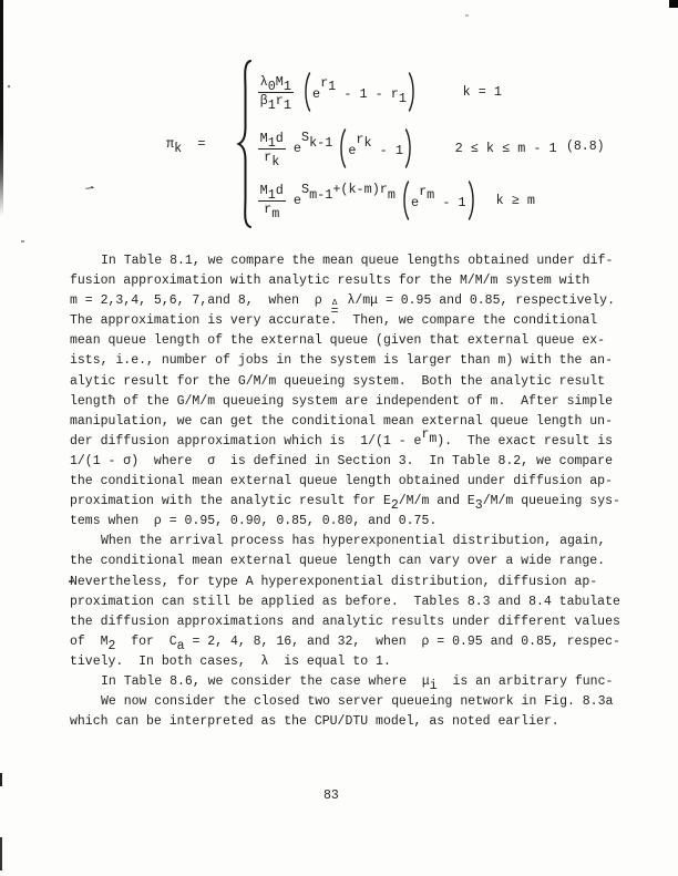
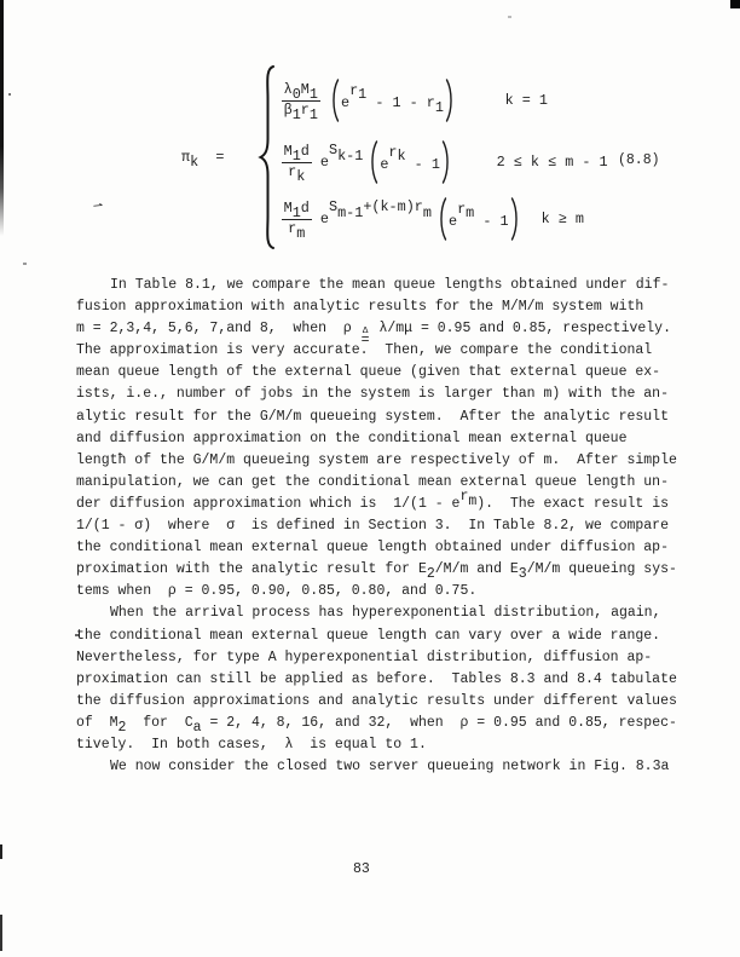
  πk =
  λ0M1
  β1r1
  er1 - 1 - r1
  k = 1
  M1d
  rk
  eSk-1
  erk - 1
  2 ≤ k ≤ m - 1
  M1d
  rm
  eSm-1+(k-m)rm
  erm - 1
  k ≥ m
  (8.8)
  In Table 8.1, we compare the mean queue lengths obtained under dif-
  fusion approximation with analytic results for the M/M/m system with
  m = 2,3,4, 5,6, 7,and 8, when ρ
  Δ
  =
  λ/mμ = 0.95 and 0.85, respectively.
  The approximation is very accurate. Then, we compare the conditional
  mean queue length of the external queue (given that external queue ex-
  ists, i.e., number of jobs in the system is larger than m) with the an-
- alytic result for the G/M/m queueing system. Both the analytic result
+ alytic result for the G/M/m queueing system. After the analytic result
+ and diffusion approximation on the conditional mean external queue
- lengtħ of the G/M/m queueing system are independent of m. After simple
+ lengtħ of the G/M/m queueing system are respectively of m. After simple
  manipulation, we can get the conditional mean external queue length un-
  der diffusion approximation which is 1/(1 - erm). The exact result is
  1/(1 - σ) where σ is defined in Section 3. In Table 8.2, we compare
  the conditional mean external queue length obtained under diffusion ap-
  proximation with the analytic result for E2/M/m and E3/M/m queueing sys-
  tems when ρ = 0.95, 0.90, 0.85, 0.80, and 0.75.
  When the arrival process has hyperexponential distribution, again,
  the conditional mean external queue length can vary over a wide range.
  Nevertheless, for type A hyperexponential distribution, diffusion ap-
  proximation can still be applied as before. Tables 8.3 and 8.4 tabulate
  the diffusion approximations and analytic results under different values
  of M2 for Ca = 2, 4, 8, 16, and 32, when ρ = 0.95 and 0.85, respec-
  tively. In both cases, λ is equal to 1.
- In Table 8.6, we consider the case where μi is an arbitrary func-
  We now consider the closed two server queueing network in Fig. 8.3a
- which can be interpreted as the CPU/DTU model, as noted earlier.
  83
